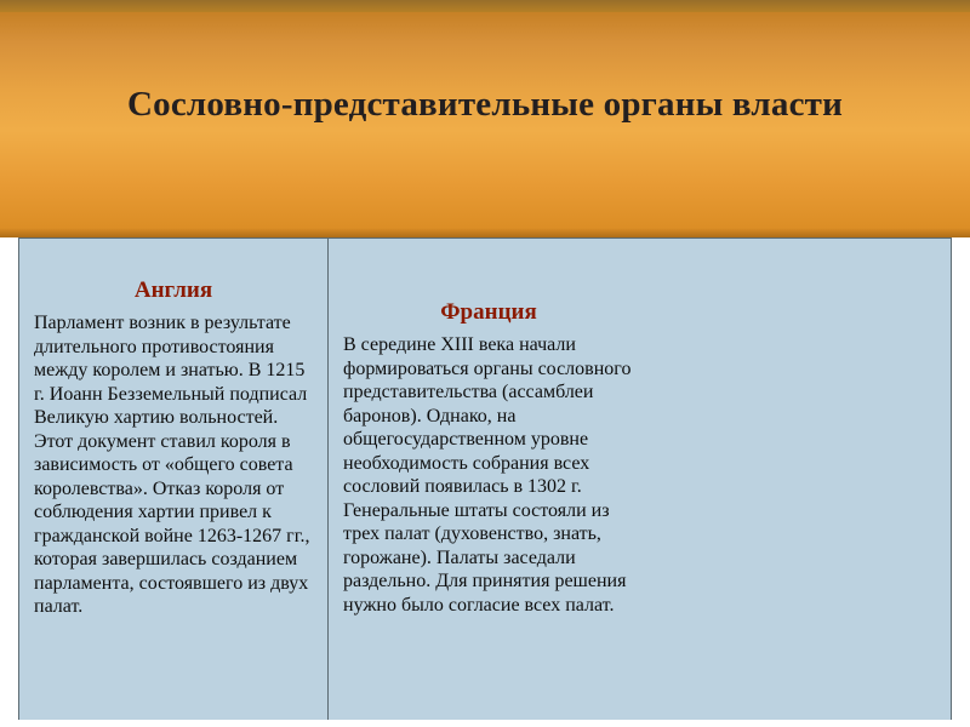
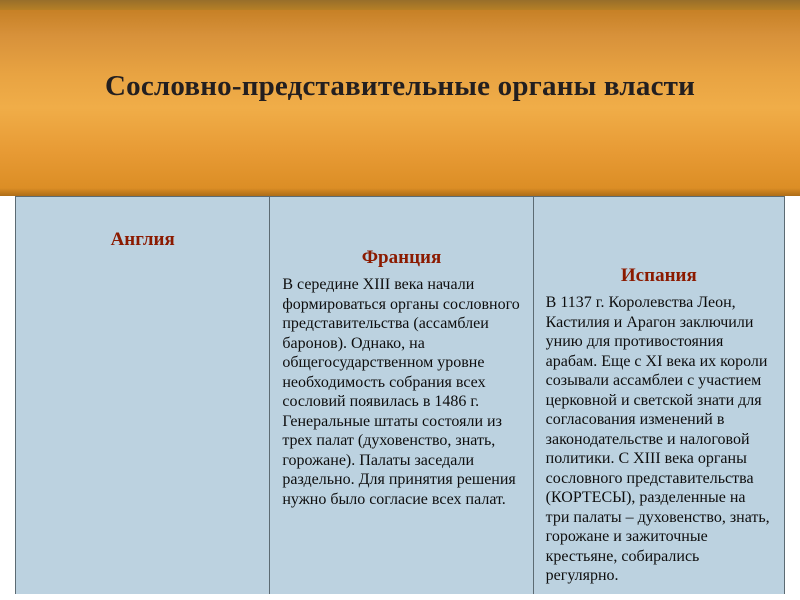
  Сословно-представительные органы власти
  Англия
- Парламент возник в результате длительного противостояния между королем и знатью. В 1215 г. Иоанн Безземельный подписал Великую хартию вольностей. Этот документ ставил короля в зависимость от «общего совета королевства». Отказ короля от соблюдения хартии привел к гражданской войне 1263-1267 гг., которая завершилась созданием парламента, состоявшего из двух палат.
  Франция
- В середине XIII века начали формироваться органы сословного представительства (ассамблеи баронов). Однако, на общегосударственном уровне необходимость собрания всех сословий появилась в 1302 г. Генеральные штаты состояли из трех палат (духовенство, знать, горожане). Палаты заседали раздельно. Для принятия решения нужно было согласие всех палат.
+ В середине XIII века начали формироваться органы сословного представительства (ассамблеи баронов). Однако, на общегосударственном уровне необходимость собрания всех сословий появилась в 1486 г. Генеральные штаты состояли из трех палат (духовенство, знать, горожане). Палаты заседали раздельно. Для принятия решения нужно было согласие всех палат.
+ Испания
+ В 1137 г. Королевства Леон, Кастилия и Арагон заключили унию для противостояния арабам. Еще с XI века их короли созывали ассамблеи с участием церковной и светской знати для согласования изменений в законодательстве и налоговой политики. С XIII века органы сословного представительства (КОРТЕСЫ), разделенные на три палаты – духовенство, знать, горожане и зажиточные крестьяне, собирались регулярно.
